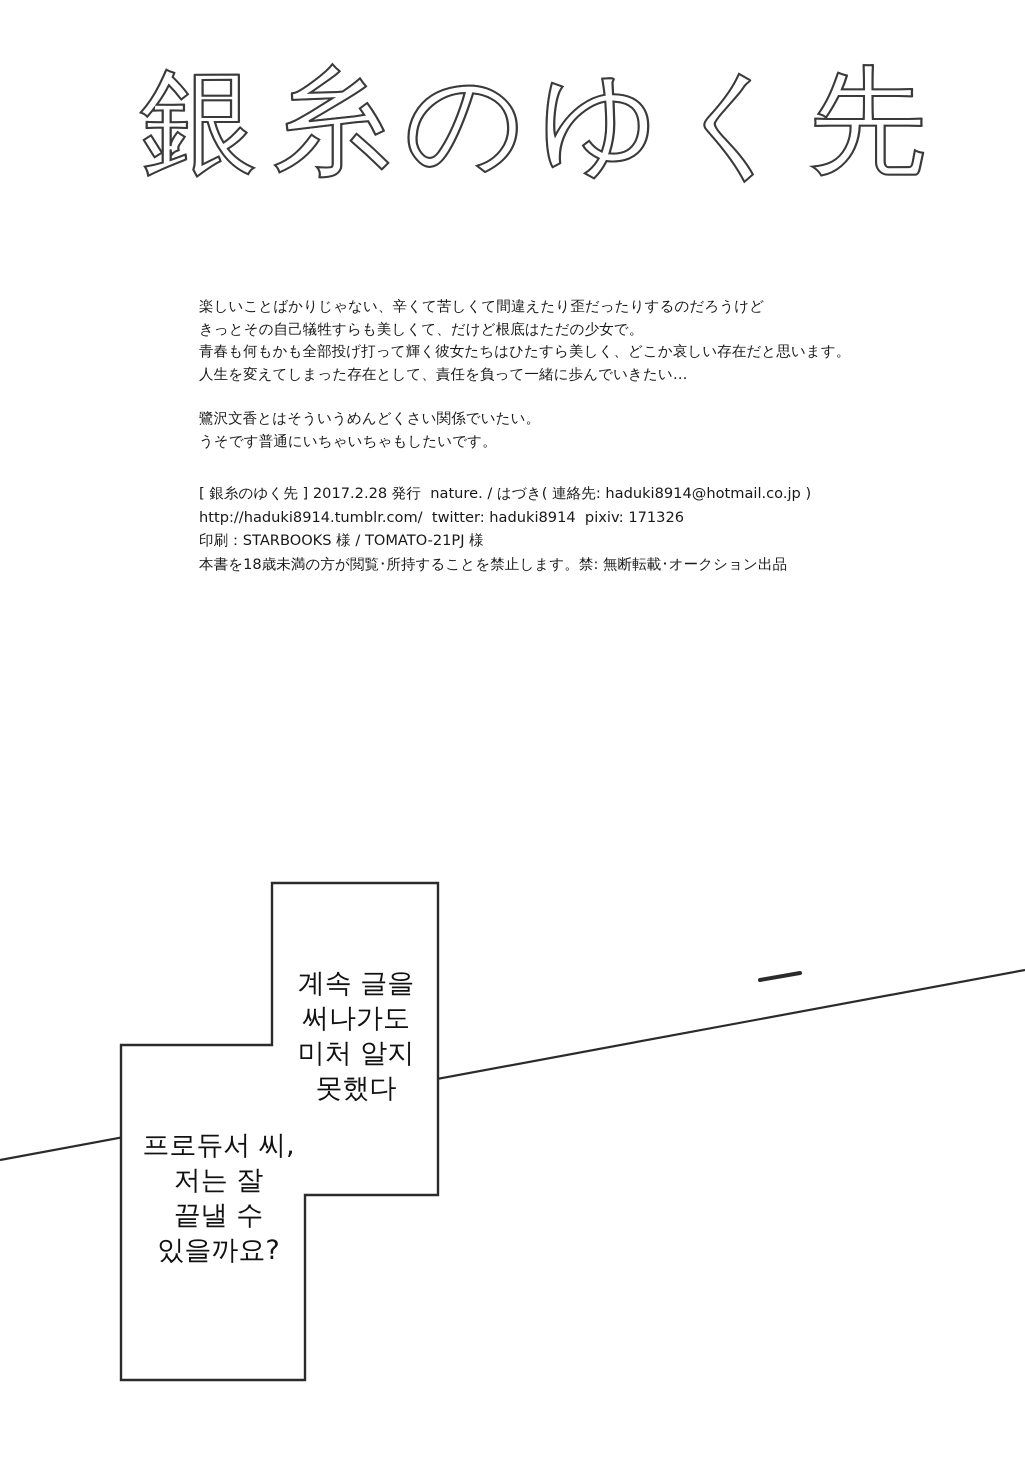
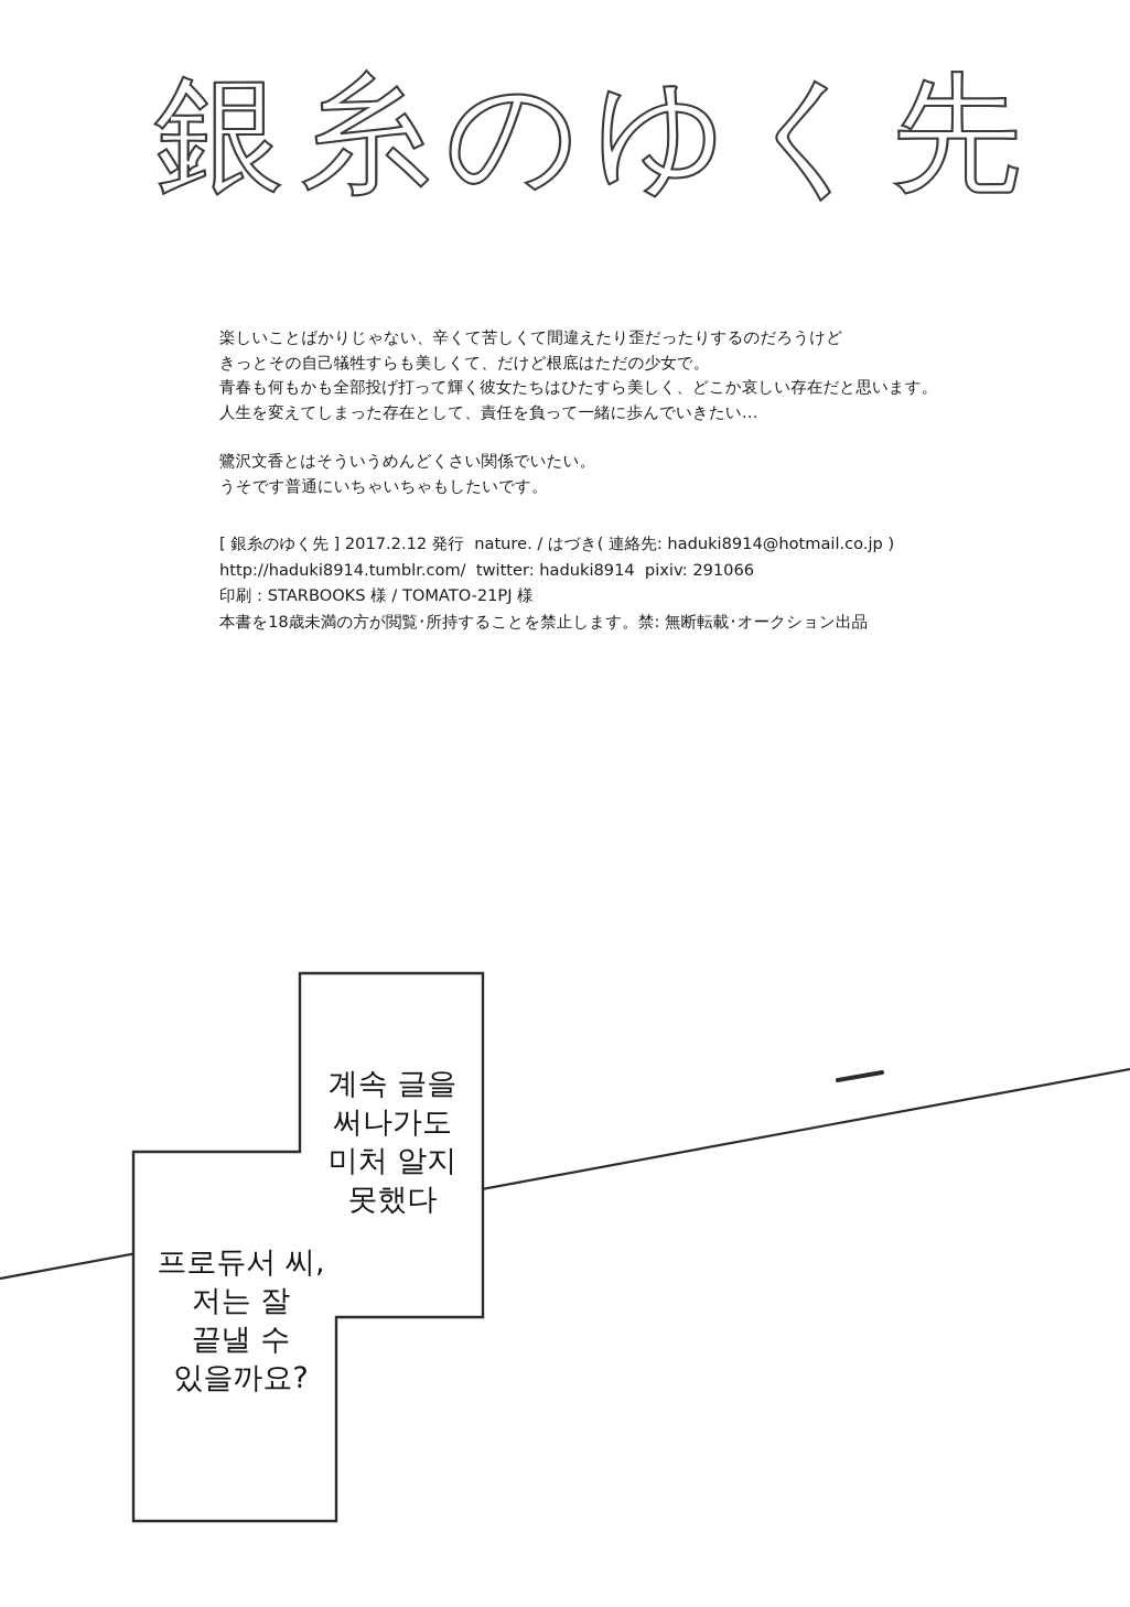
  銀糸のゆく先
  楽しいことばかりじゃない、辛くて苦しくて間違えたり歪だったりするのだろうけど
  きっとその自己犠牲すらも美しくて、だけど根底はただの少女で。
  青春も何もかも全部投げ打って輝く彼女たちはひたすら美しく、どこか哀しい存在だと思います。
  人生を変えてしまった存在として、責任を負って一緒に歩んでいきたい…
  鷺沢文香とはそういうめんどくさい関係でいたい。
  うそです普通にいちゃいちゃもしたいです。
- [ 銀糸のゆく先 ] 2017.2.28 発行 nature. / はづき( 連絡先: haduki8914@hotmail.co.jp )
+ [ 銀糸のゆく先 ] 2017.2.12 発行 nature. / はづき( 連絡先: haduki8914@hotmail.co.jp )
- http://haduki8914.tumblr.com/ twitter: haduki8914 pixiv: 171326
+ http://haduki8914.tumblr.com/ twitter: haduki8914 pixiv: 291066
  印刷：STARBOOKS 様 / TOMATO-21PJ 様
  本書を18歳未満の方が閲覧･所持することを禁止します。禁: 無断転載･オークション出品
  계속 글을
  써나가도
  미처 알지
  못했다
  프로듀서 씨,
  저는 잘
  끝낼 수
  있을까요?
